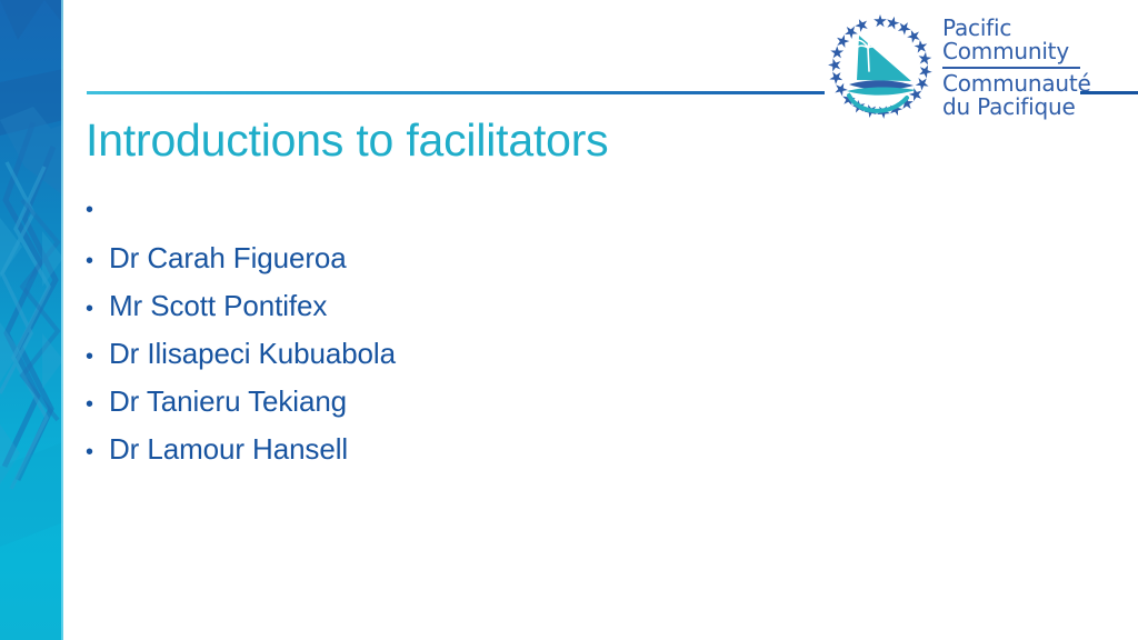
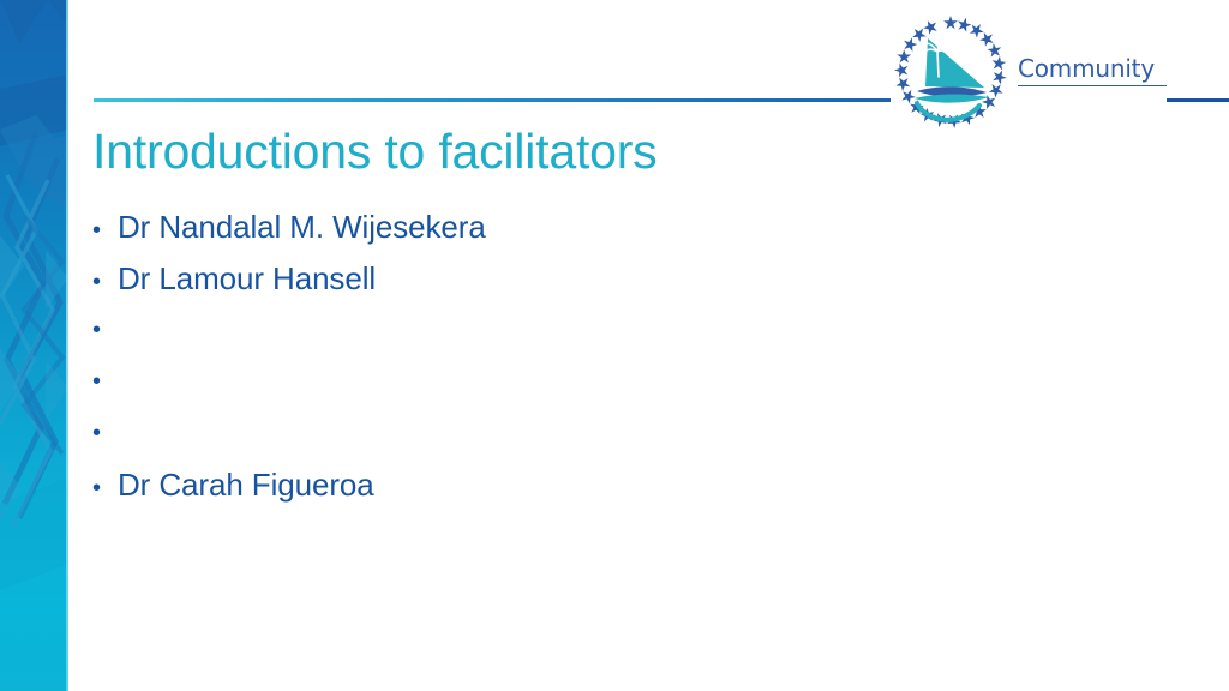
- Pacific
  Community
- Communauté
- du Pacifique
  Introductions to facilitators
  •
+ Dr Nandalal M. Wijesekera
  •
- Dr Carah Figueroa
+ Dr Lamour Hansell
  •
- Mr Scott Pontifex
  •
- Dr Ilisapeci Kubuabola
  •
- Dr Tanieru Tekiang
  •
- Dr Lamour Hansell
+ Dr Carah Figueroa
